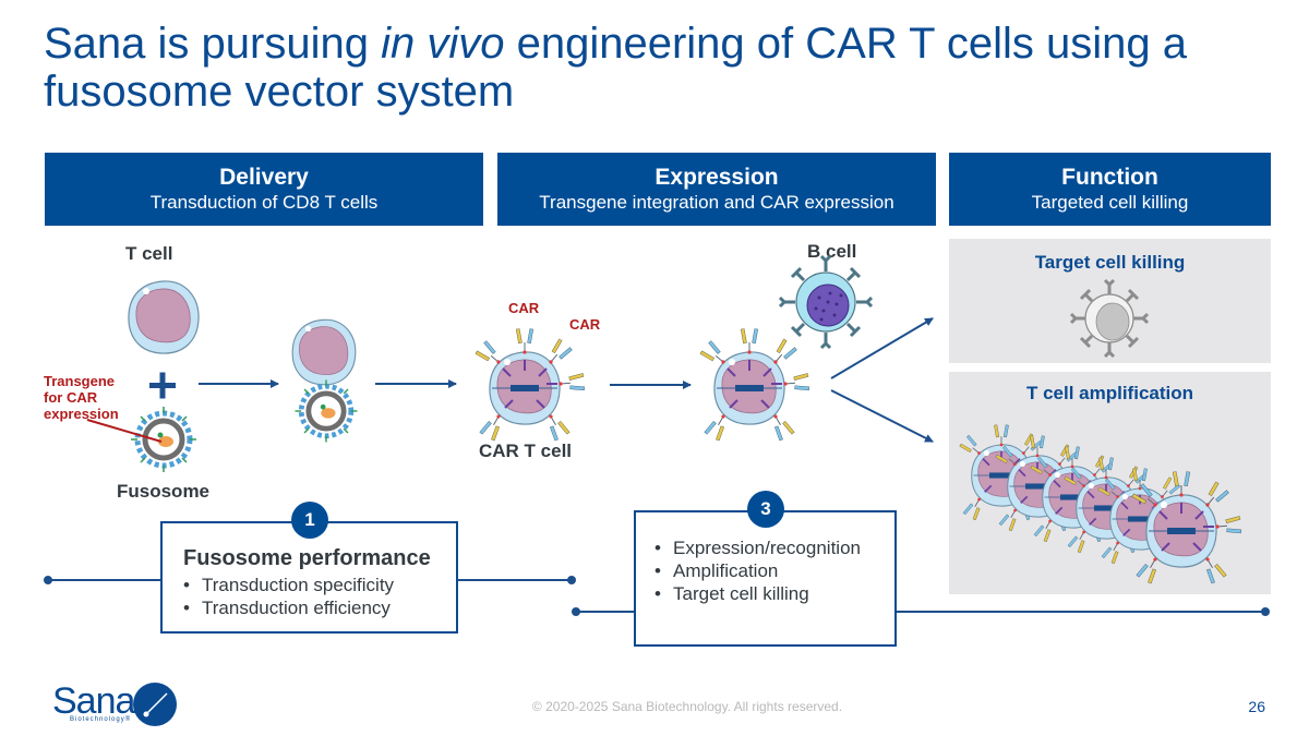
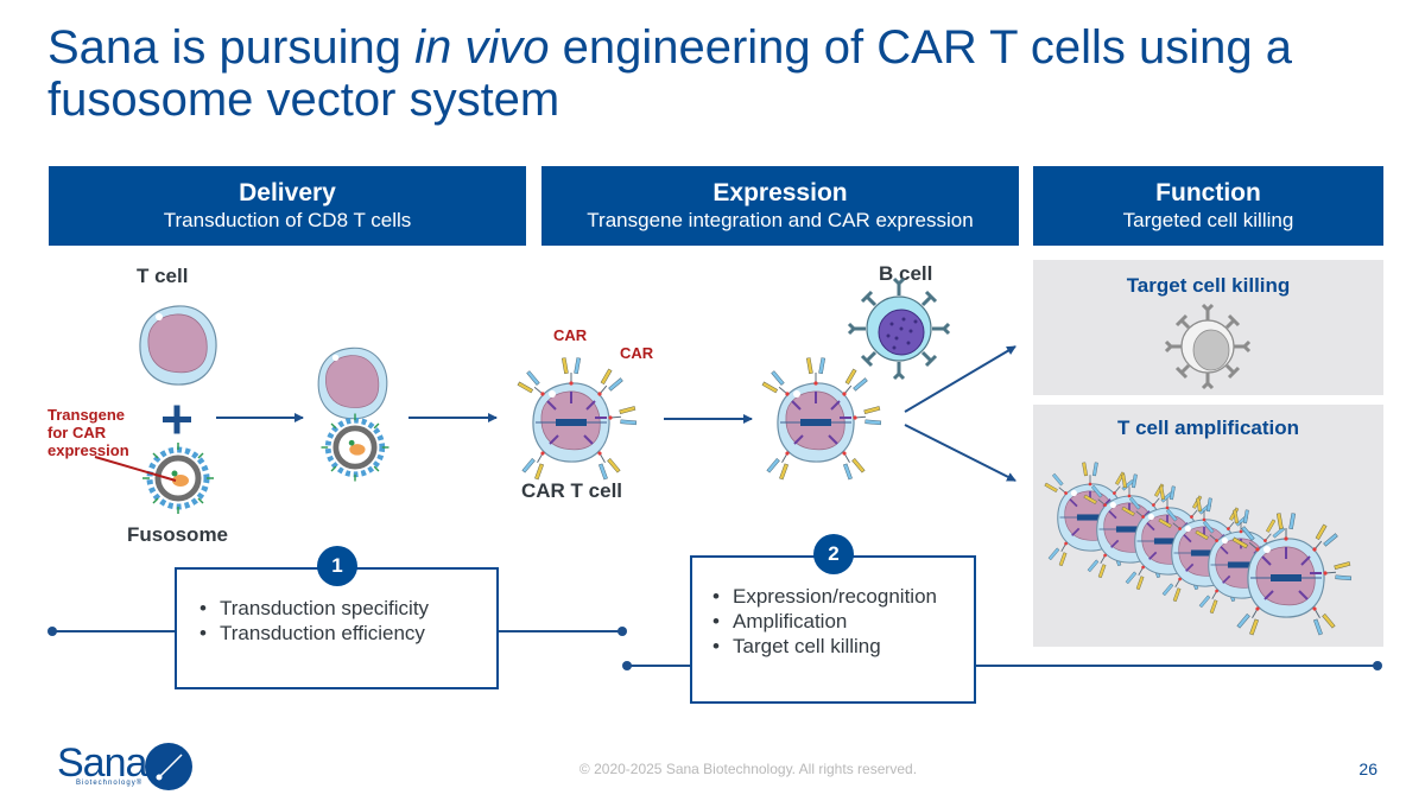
  Sana is pursuing in vivo engineering of CAR T cells using a fusosome vector system
  Delivery
  Transduction of CD8 T cells
  Expression
  Transgene integration and CAR expression
  Function
  Targeted cell killing
  Target cell killing
  T cell amplification
  T cell
  Transgene
  for CAR
  expression
  Fusosome
  CAR
  CAR
  CAR T cell
  B cell
- Fusosome performance
  Transduction specificity
  Transduction efficiency
  1
  Expression/recognition
  Amplification
  Target cell killing
- 3
+ 2
  Sana
  © 2020-2025 Sana Biotechnology. All rights reserved.
  26
